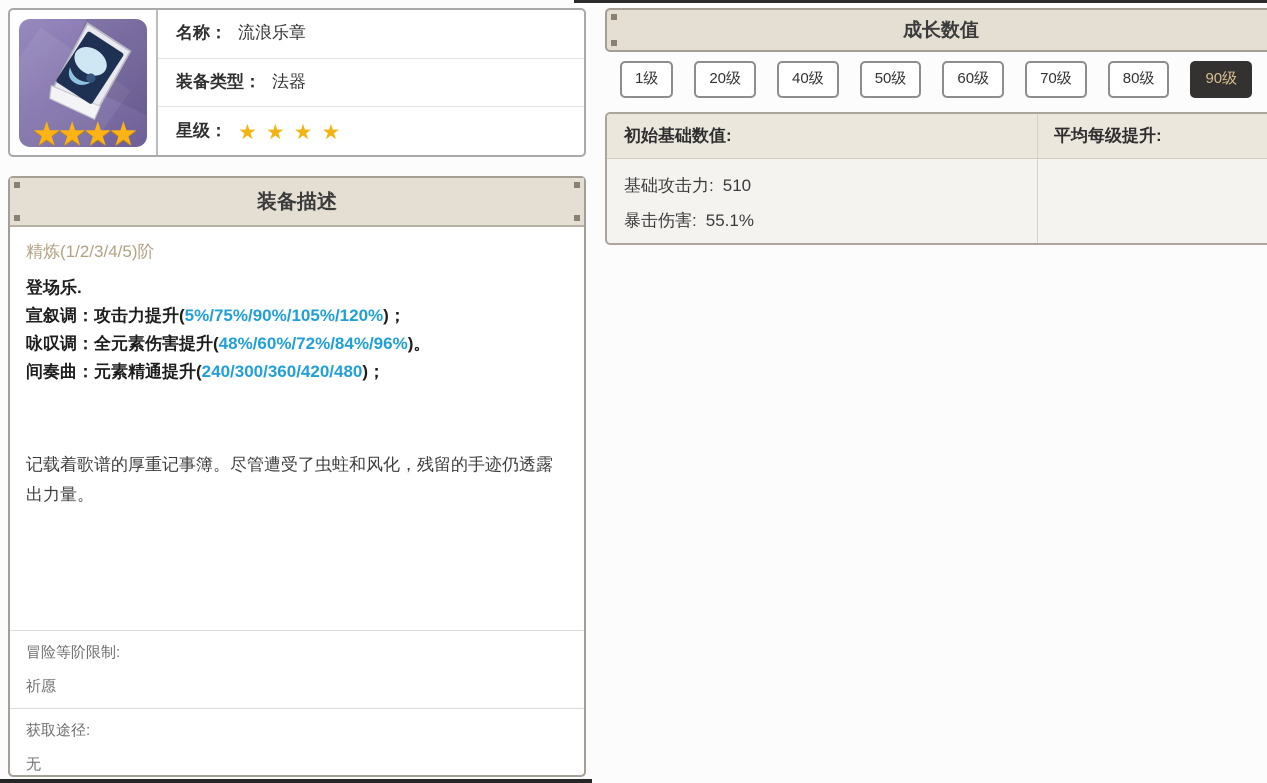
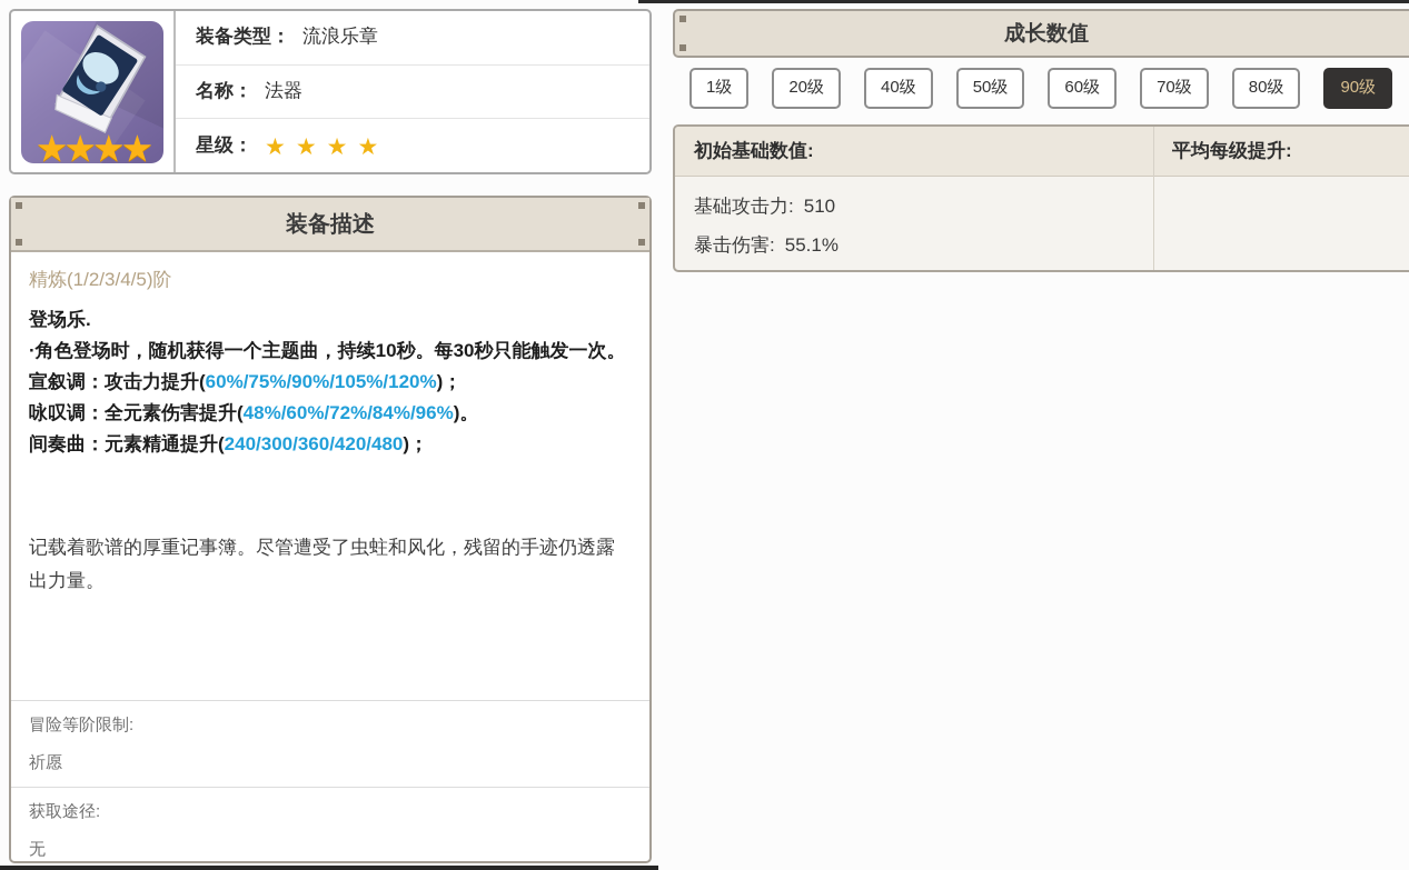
  ★★★★
- 名称：
+ 装备类型：
  流浪乐章
- 装备类型：
+ 名称：
  法器
  星级：
  ★★★★
  装备描述
  精炼(1/2/3/4/5)阶
  登场乐.
+ ·角色登场时，随机获得一个主题曲，持续10秒。每30秒只能触发一次。
- 宣叙调：攻击力提升(5%/75%/90%/105%/120%)；
+ 宣叙调：攻击力提升(60%/75%/90%/105%/120%)；
  咏叹调：全元素伤害提升(48%/60%/72%/84%/96%)。
  间奏曲：元素精通提升(240/300/360/420/480)；
  记载着歌谱的厚重记事簿。尽管遭受了虫蛀和风化，残留的手迹仍透露出力量。
  冒险等阶限制:
  祈愿
  获取途径:
  无
  成长数值
  1级
  20级
  40级
  50级
  60级
  70级
  80级
  90级
  初始基础数值:
  平均每级提升:
  基础攻击力: 510
  暴击伤害: 55.1%
